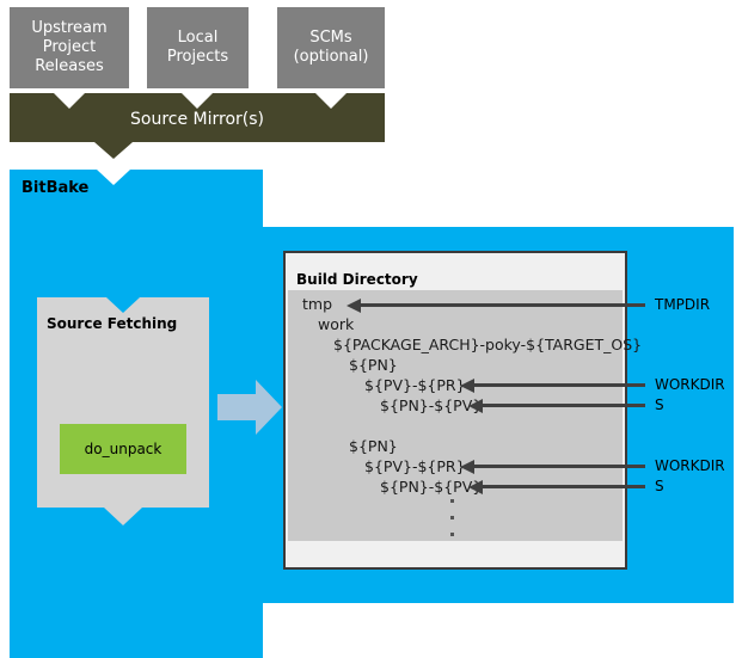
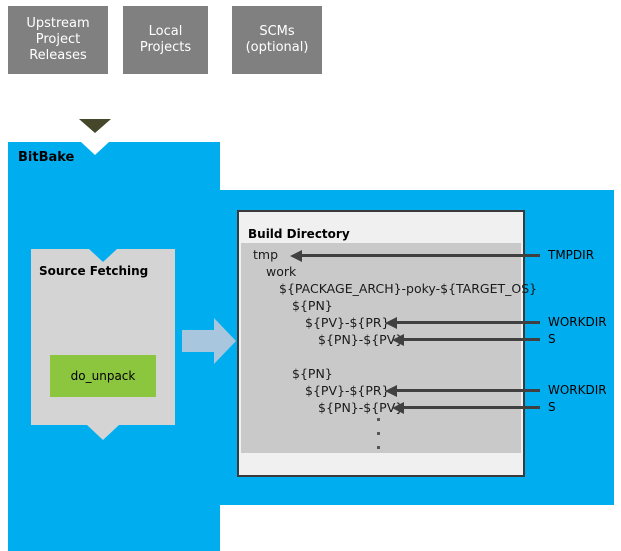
  Upstream
  Project
  Releases
  Local
  Projects
  SCMs
  (optional)
- Source Mirror(s)
  BitBake
  Source Fetching
  do_unpack
  Build Directory
  tmp
  work
  ${PACKAGE_ARCH}-poky-${TARGET_OS}
  ${PN}
  ${PV}-${PR}
  ${PN}-${PV}
  ${PN}
  ${PV}-${PR}
  ${PN}-${PV}
  TMPDIR
  WORKDIR
  S
  WORKDIR
  S
